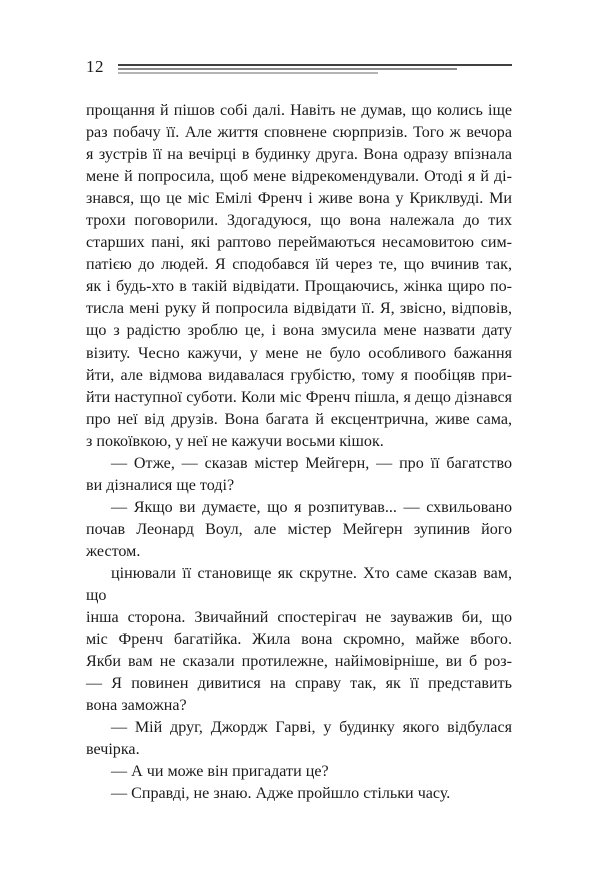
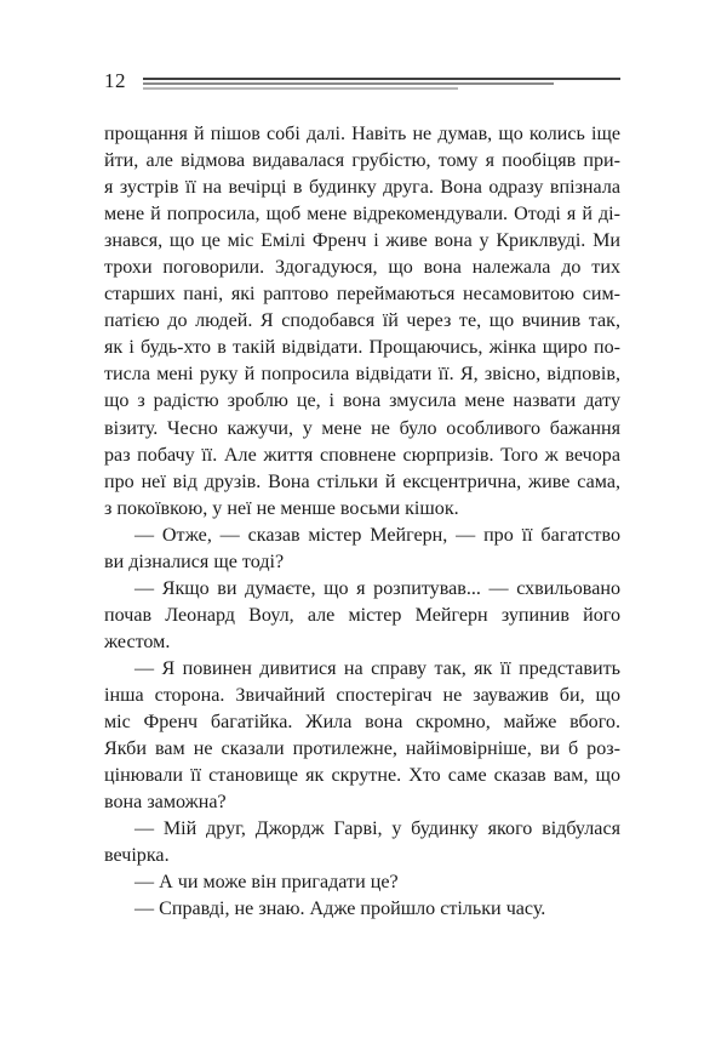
  12
  прощання й пішов собі далі. Навіть не думав, що колись іще
- раз побачу її. Але життя сповнене сюрпризів. Того ж вечора
+ йти, але відмова видавалася грубістю, тому я пообіцяв при-
  я зустрів її на вечірці в будинку друга. Вона одразу впізнала
  мене й попросила, щоб мене відрекомендували. Отоді я й ді-
  знався, що це міс Емілі Френч і живе вона у Криклвуді. Ми
  трохи поговорили. Здогадуюся, що вона належала до тих
  старших пані, які раптово переймаються несамовитою сим-
  патією до людей. Я сподобався їй через те, що вчинив так,
  як і будь-хто в такій відвідати. Прощаючись, жінка щиро по-
  тисла мені руку й попросила відвідати її. Я, звісно, відповів,
  що з радістю зроблю це, і вона змусила мене назвати дату
  візиту. Чесно кажучи, у мене не було особливого бажання
- йти, але відмова видавалася грубістю, тому я пообіцяв при-
+ раз побачу її. Але життя сповнене сюрпризів. Того ж вечора
- йти наступної суботи. Коли міс Френч пішла, я дещо дізнався
- про неї від друзів. Вона багата й ексцентрична, живе сама,
+ про неї від друзів. Вона стільки й ексцентрична, живе сама,
- з покоївкою, у неї не кажучи восьми кішок.
+ з покоївкою, у неї не менше восьми кішок.
  — Отже, — сказав містер Мейгерн, — про її багатство
  ви дізналися ще тоді?
  — Якщо ви думаєте, що я розпитував... — схвильовано
  почав Леонард Воул, але містер Мейгерн зупинив його
  жестом.
- цінювали її становище як скрутне. Хто саме сказав вам, що
+ — Я повинен дивитися на справу так, як її представить
  інша сторона. Звичайний спостерігач не зауважив би, що
  міс Френч багатійка. Жила вона скромно, майже вбого.
  Якби вам не сказали протилежне, найімовірніше, ви б роз-
- — Я повинен дивитися на справу так, як її представить
+ цінювали її становище як скрутне. Хто саме сказав вам, що
  вона заможна?
  — Мій друг, Джордж Гарві, у будинку якого відбулася
  вечірка.
  — А чи може він пригадати це?
  — Справді, не знаю. Адже пройшло стільки часу.
